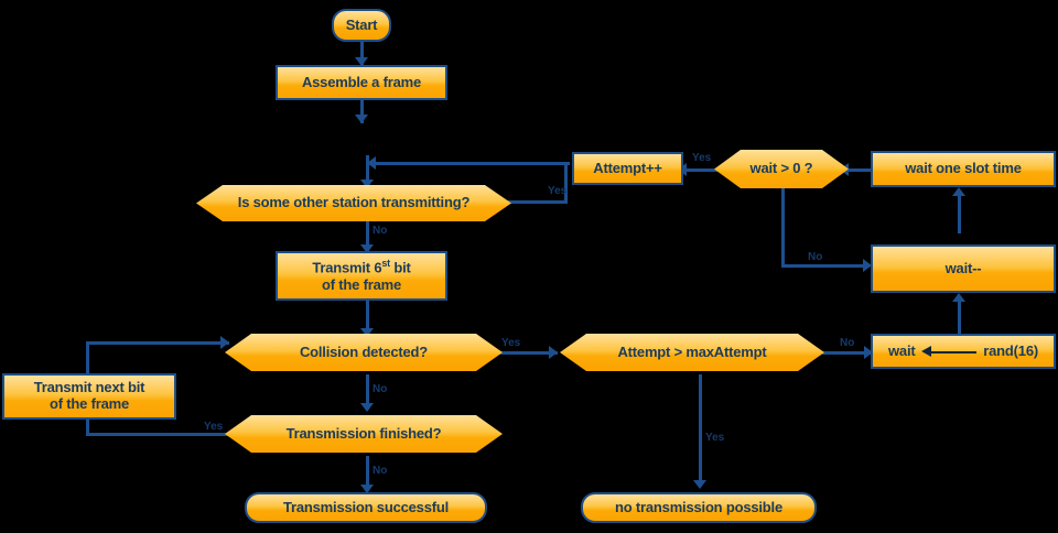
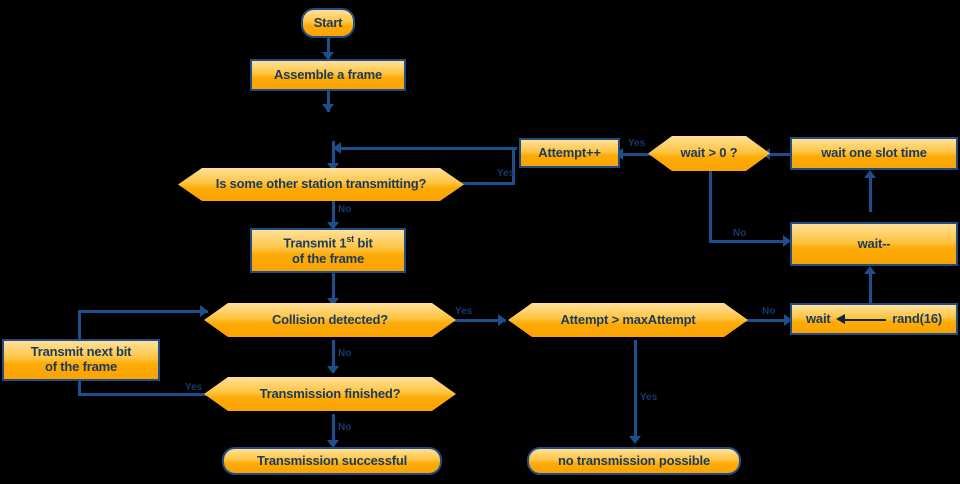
  Yes
  No
  Yes
  No
  Yes
  No
  Yes
  No
  Yes
  No
  Start
  Assemble a frame
  Is some other station transmitting?
- Transmit 6st bit
+ Transmit 1st bit
  of the frame
  Collision detected?
  Transmit next bit
  of the frame
  Transmission finished?
  Transmission successful
  Attempt > maxAttempt
  no transmission possible
  wait
  rand(16)
  wait--
  wait one slot time
  wait > 0 ?
  Attempt++
